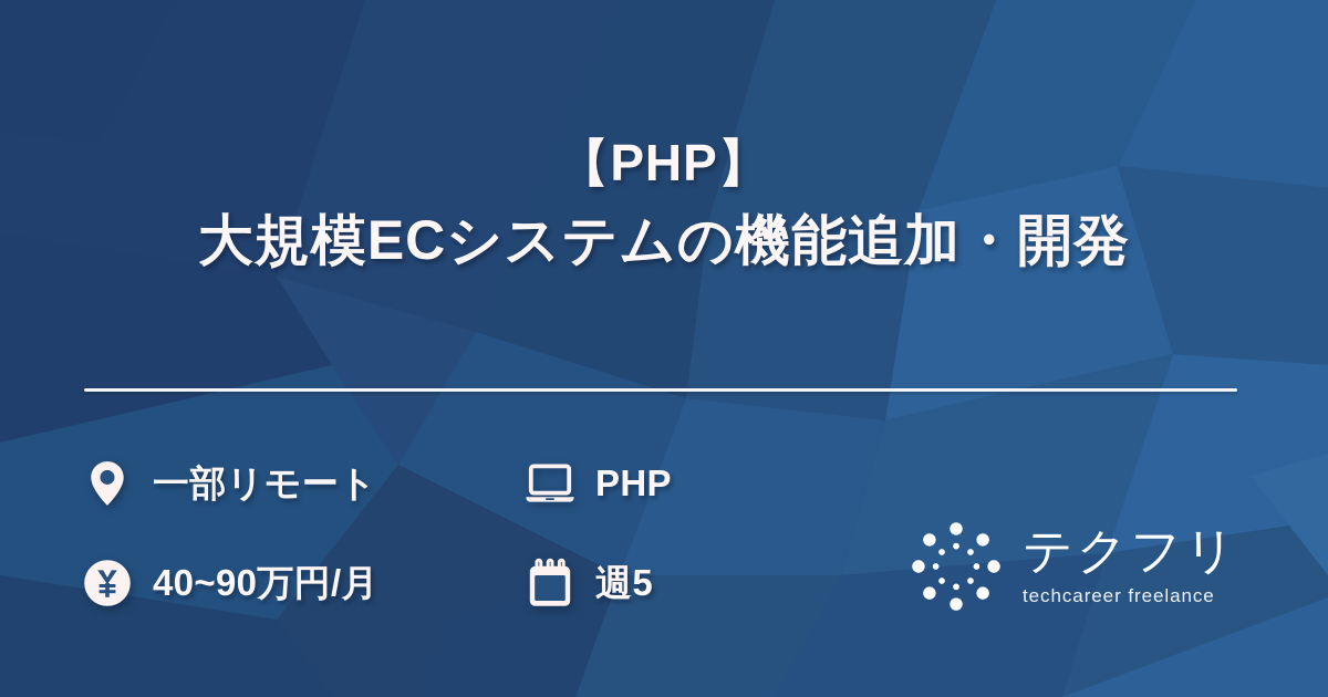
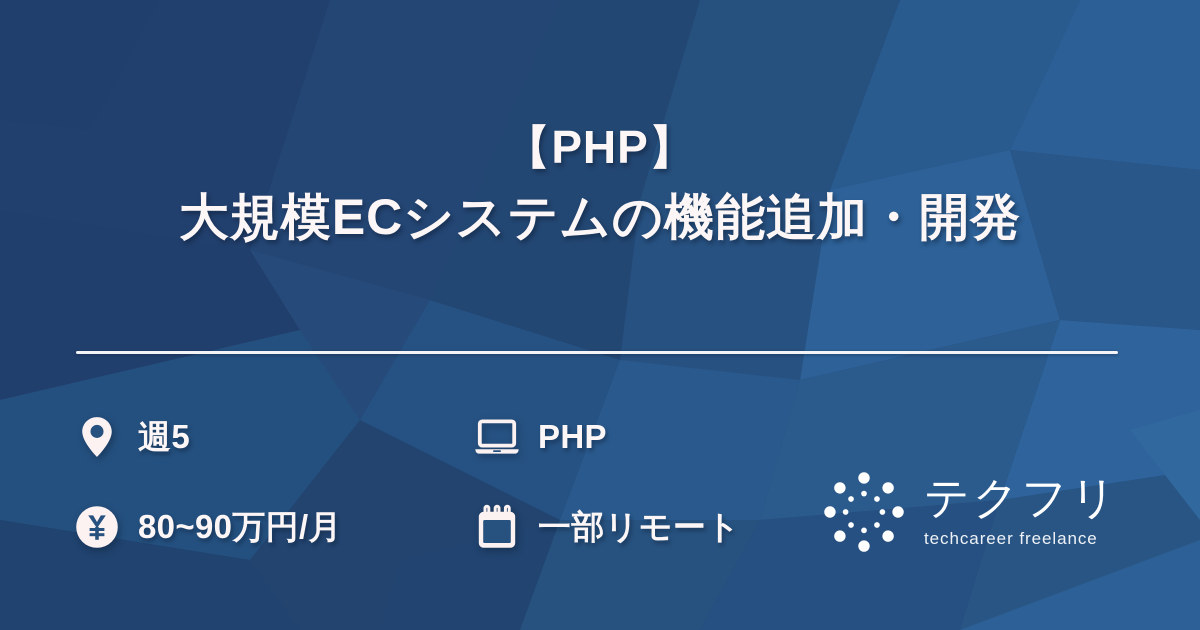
  【PHP】
  大規模ECシステムの機能追加・開発
- 一部リモート
+ 週5
  PHP
- 40~90万円/月
+ 80~90万円/月
- 週5
+ 一部リモート
  テクフリ
  techcareer freelance
